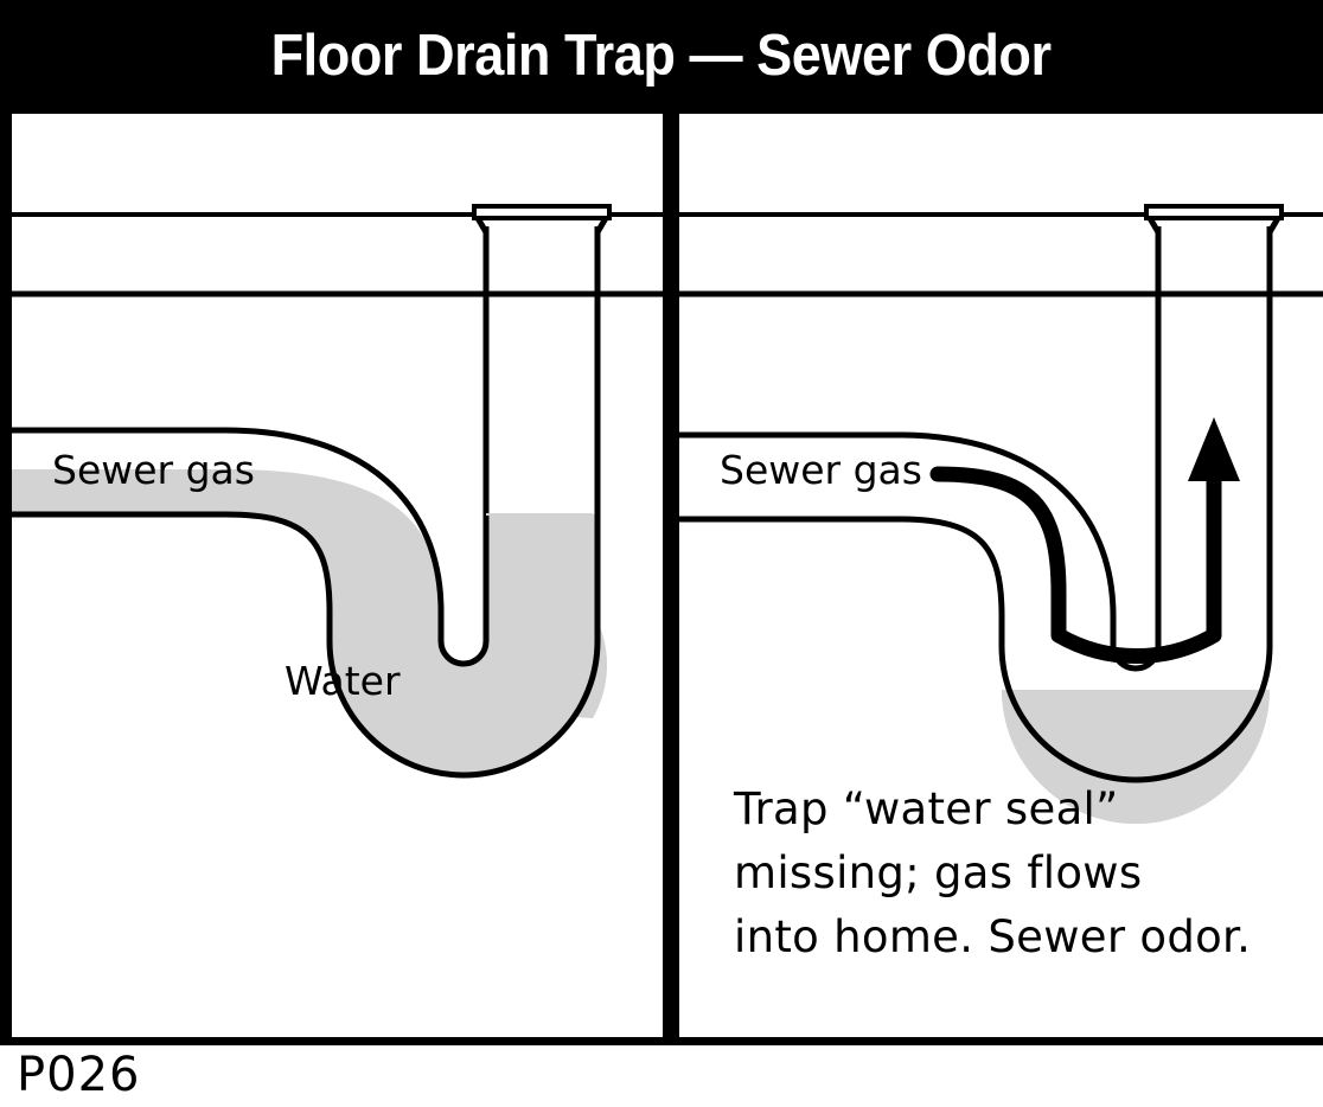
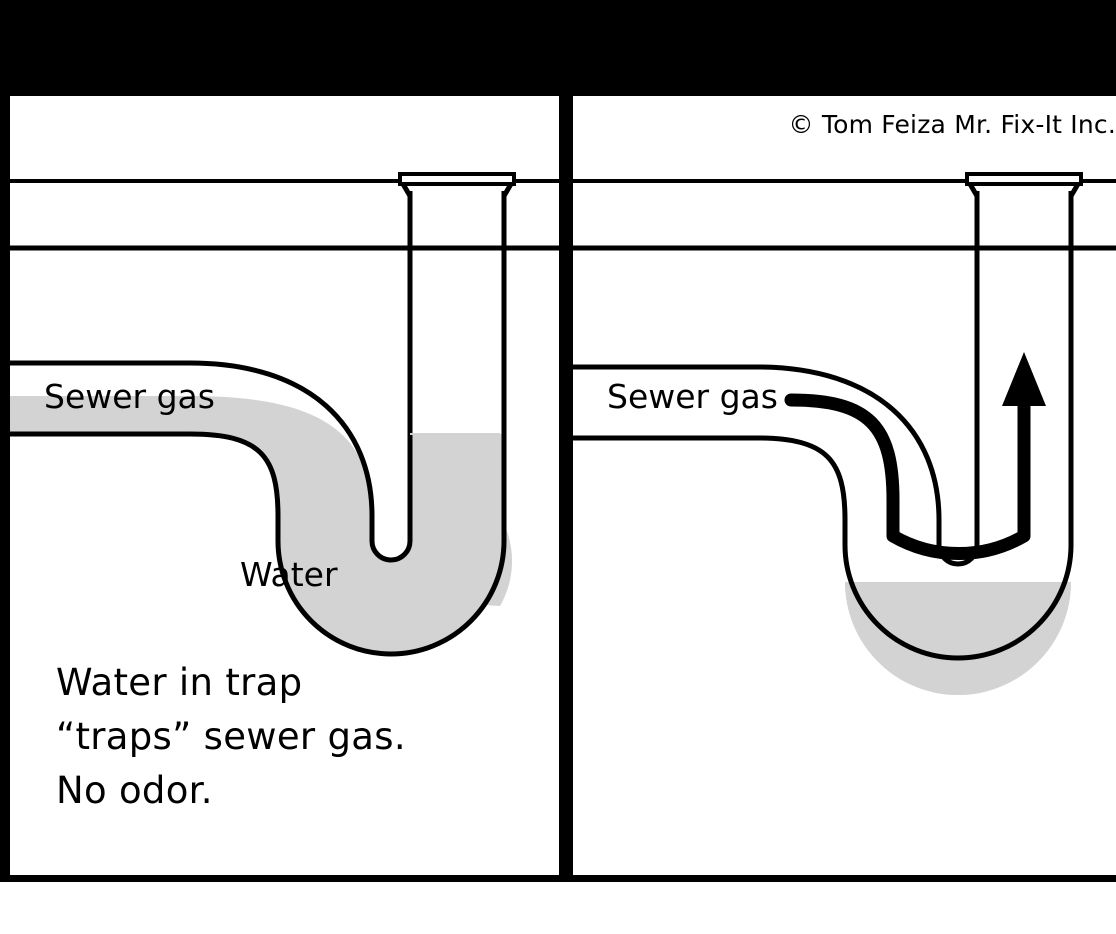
- Floor Drain Trap — Sewer Odor
  Sewer gas
  Water
+ Water in trap
+ “traps” sewer gas.
+ No odor.
+ © Tom Feiza Mr. Fix-It Inc.
  Sewer gas
- Trap “water seal”
- missing; gas flows
- into home. Sewer odor.
- P026
